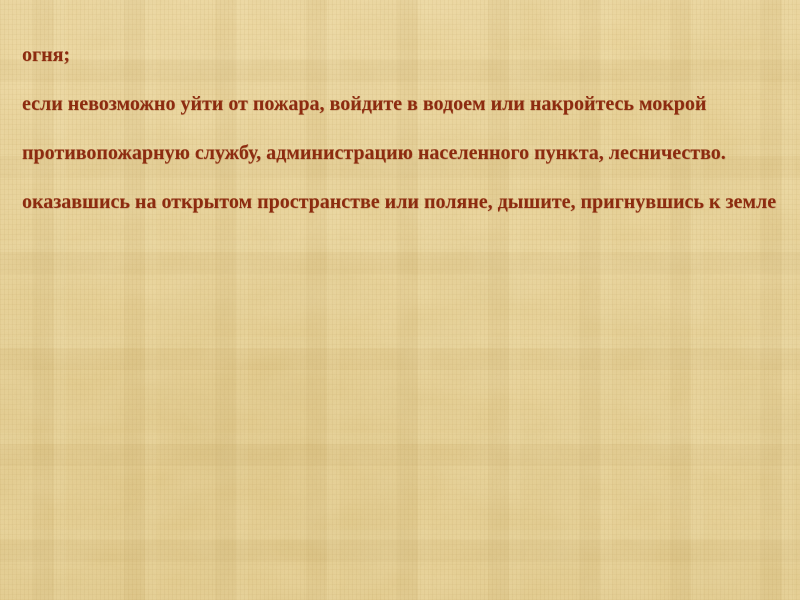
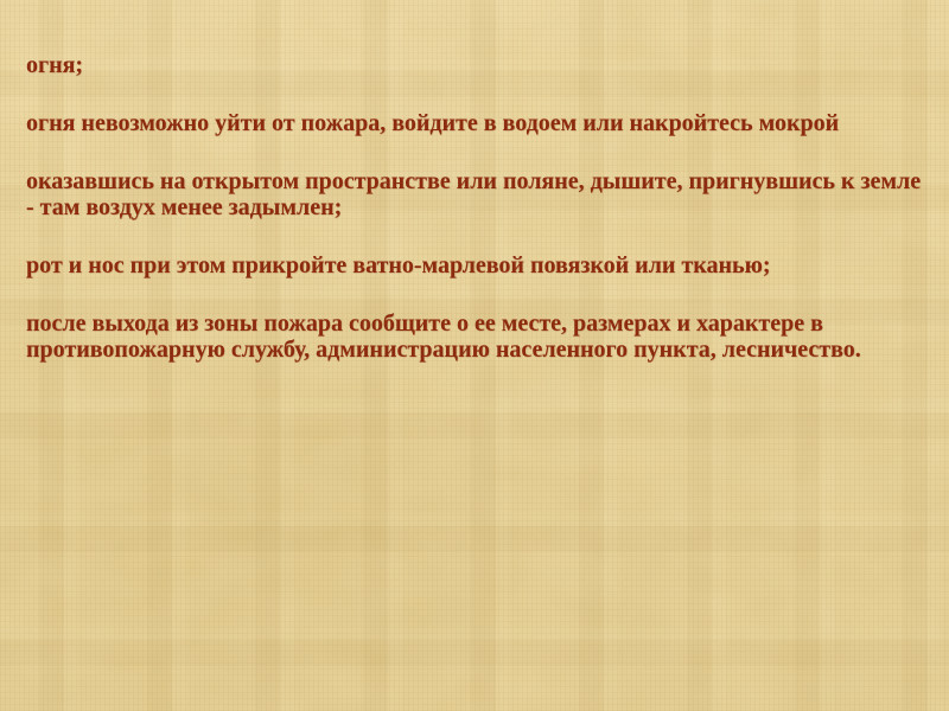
  огня;
- если невозможно уйти от пожара, войдите в водоем или накройтесь мокрой
+ огня невозможно уйти от пожара, войдите в водоем или накройтесь мокрой
- противопожарную службу, администрацию населенного пункта, лесничество.
+ оказавшись на открытом пространстве или поляне, дышите, пригнувшись к земле
+ - там воздух менее задымлен;
+ рот и нос при этом прикройте ватно-марлевой повязкой или тканью;
+ после выхода из зоны пожара сообщите о ее месте, размерах и характере в
- оказавшись на открытом пространстве или поляне, дышите, пригнувшись к земле
+ противопожарную службу, администрацию населенного пункта, лесничество.
